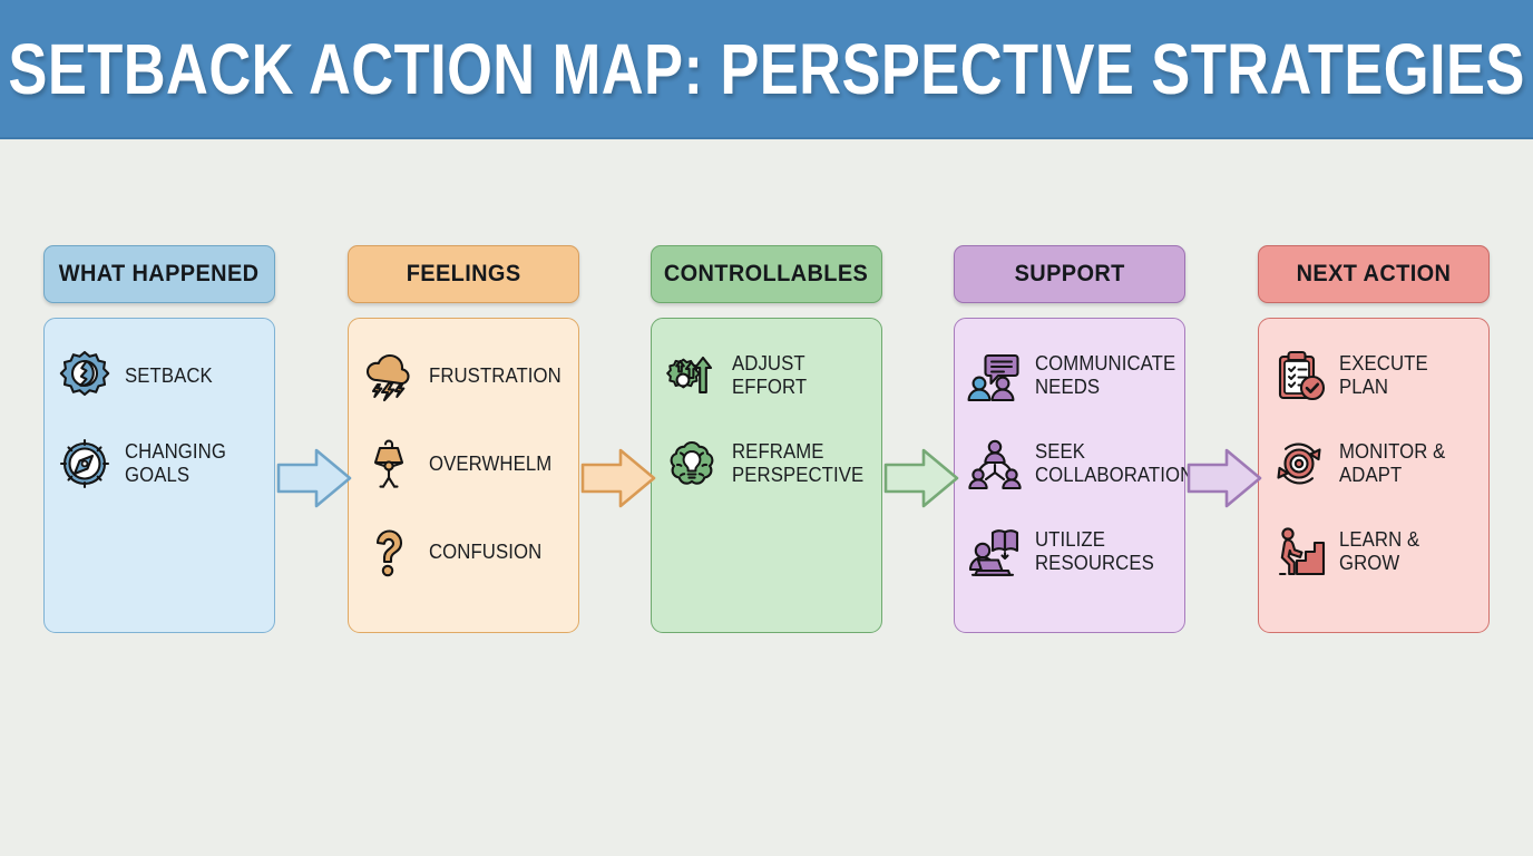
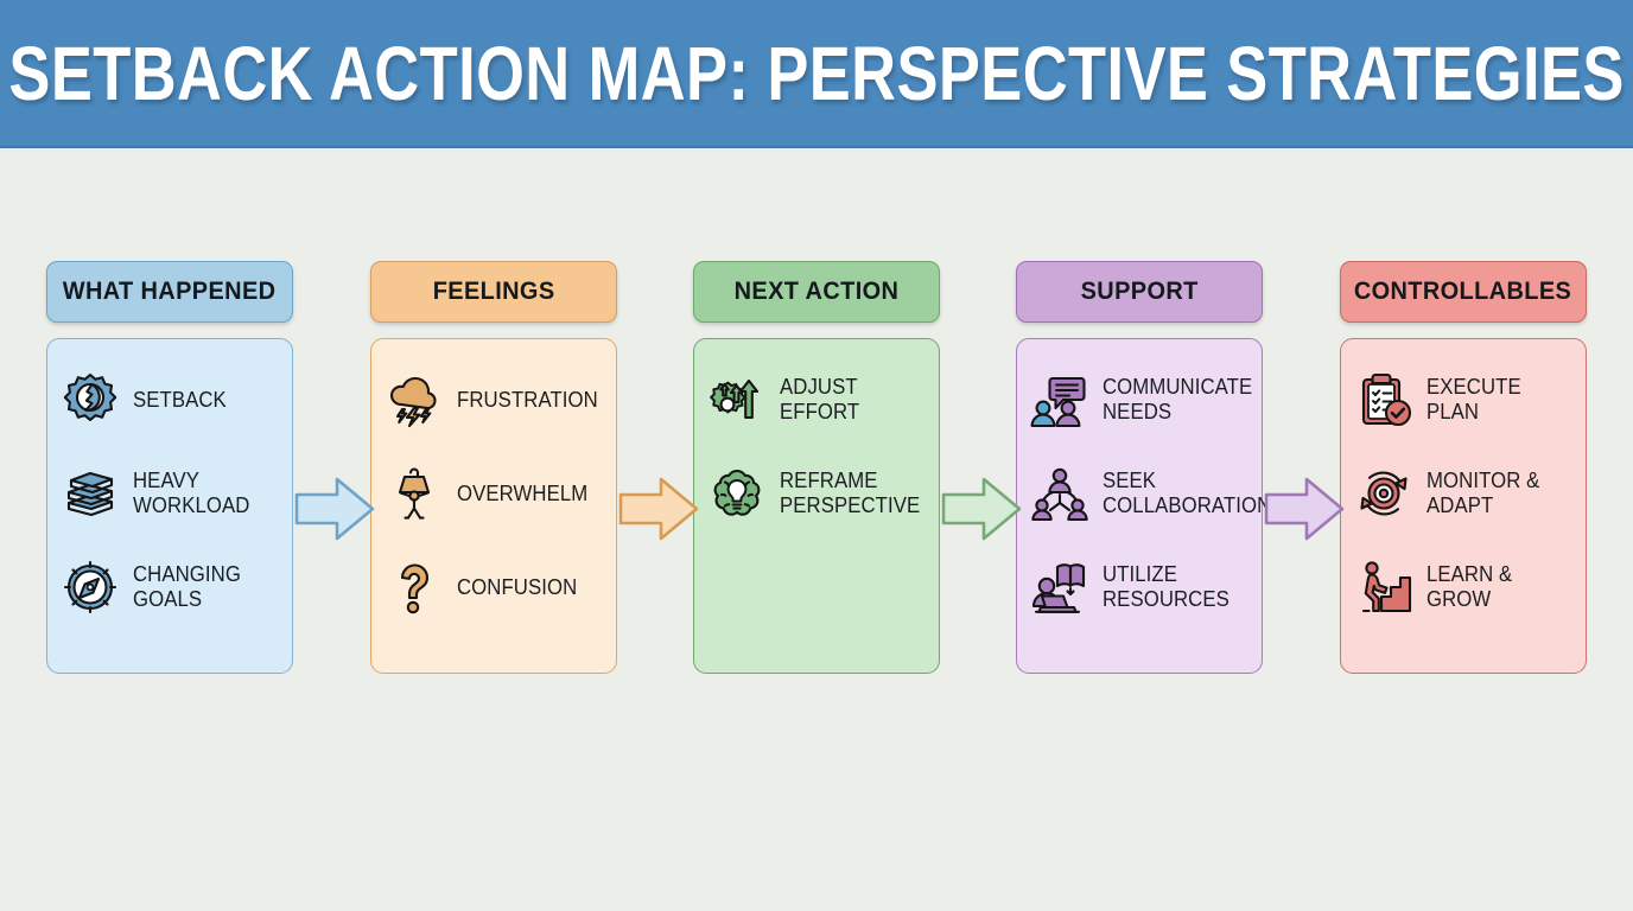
  SETBACK ACTION MAP: PERSPECTIVE STRATEGIES
  WHAT HAPPENED
  SETBACK
+ HEAVY
+ WORKLOAD
  CHANGING
  GOALS
  FEELINGS
  FRUSTRATION
  OVERWHELM
  CONFUSION
- CONTROLLABLES
+ NEXT ACTION
  ADJUST
  EFFORT
  REFRAME
  PERSPECTIVE
  SUPPORT
  COMMUNICATE
  NEEDS
  SEEK
  COLLABORATION
  UTILIZE
  RESOURCES
- NEXT ACTION
+ CONTROLLABLES
  EXECUTE
  PLAN
  MONITOR &
  ADAPT
  LEARN &
  GROW
